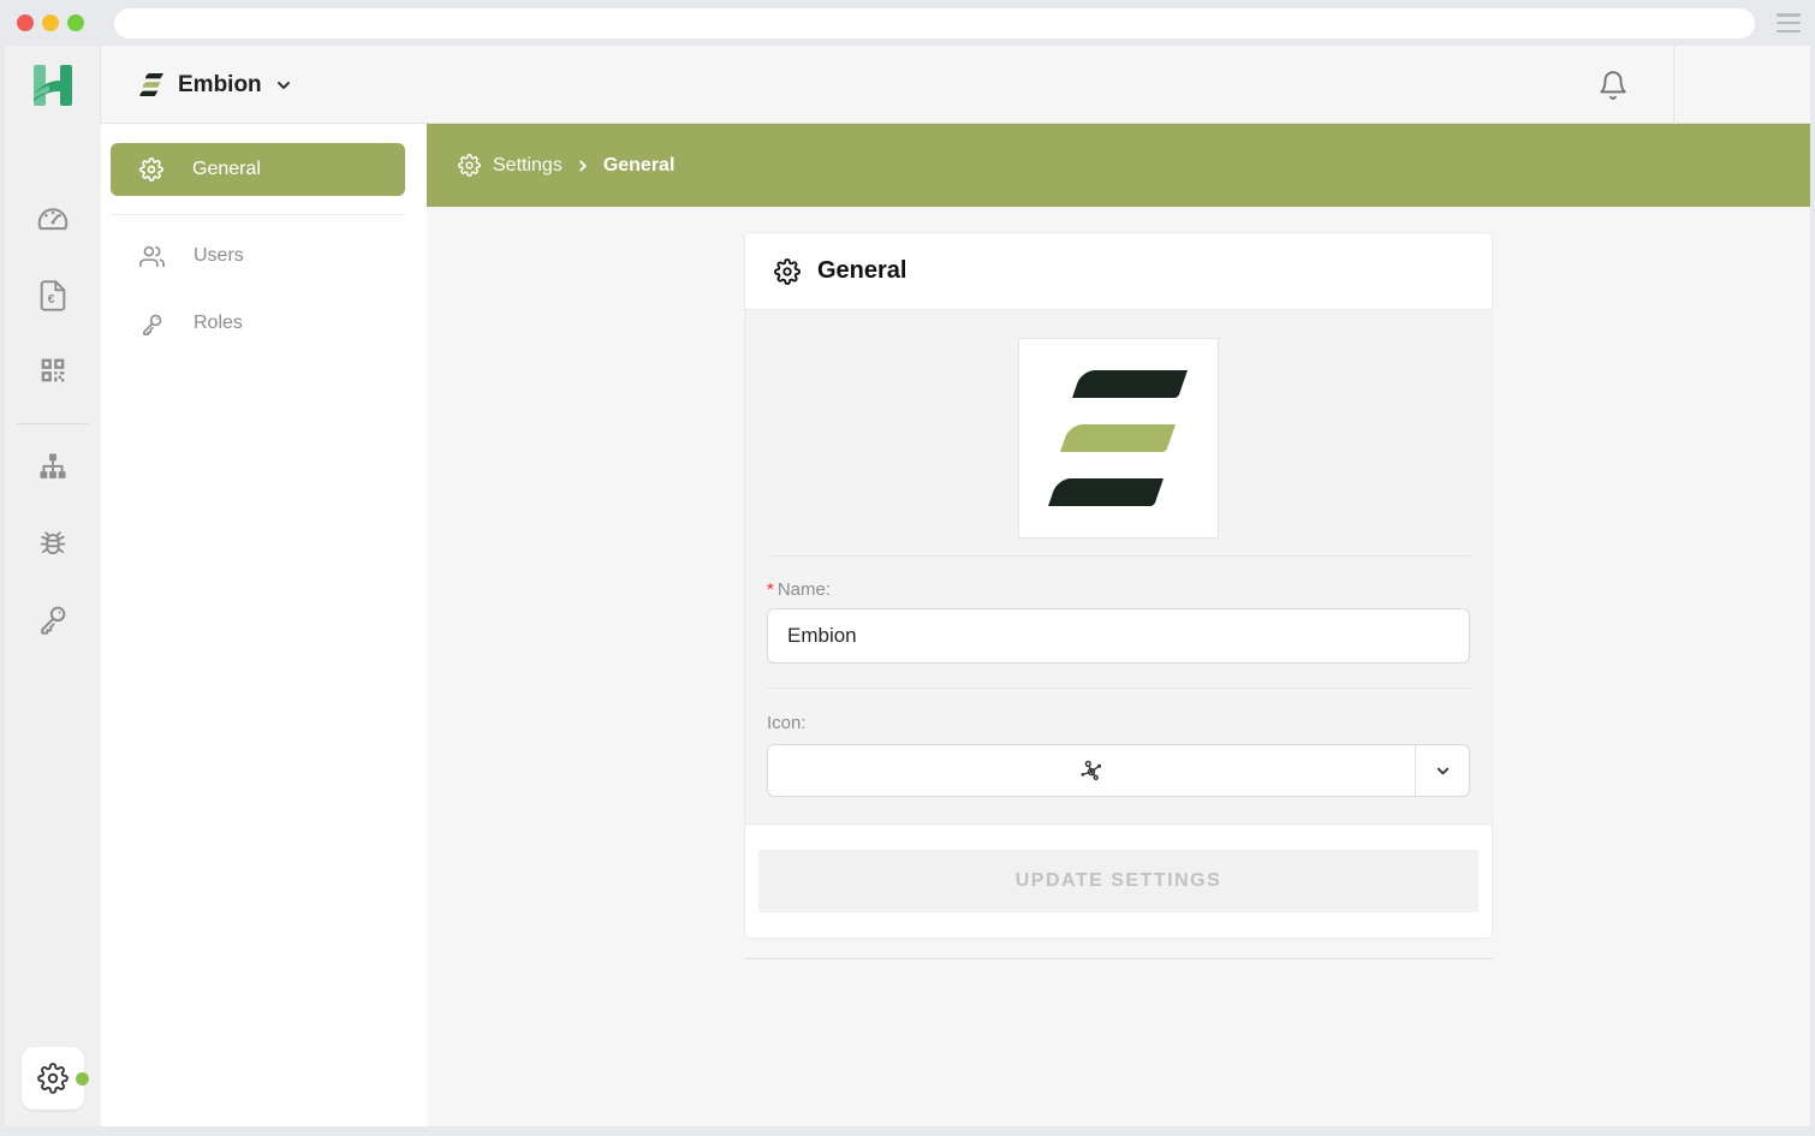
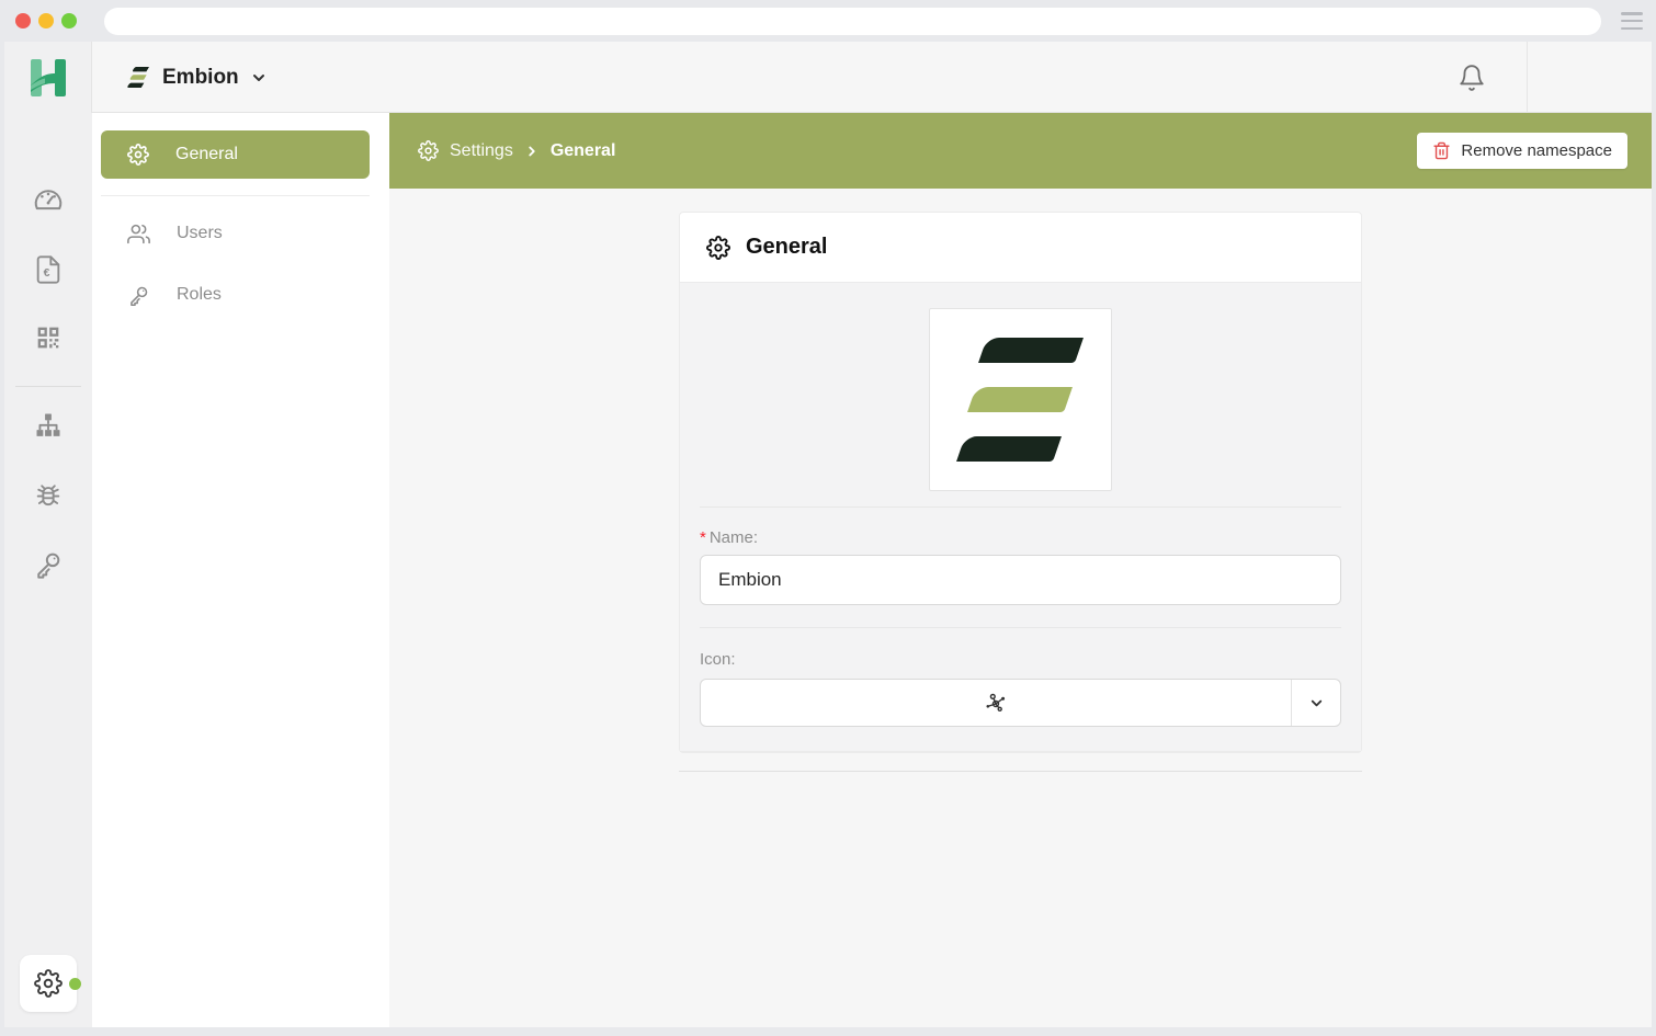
  Embion
  €
  General
  Users
  Roles
  Settings
  General
+ Remove namespace
  General
  * Name:
  Embion
  Icon:
- UPDATE SETTINGS
